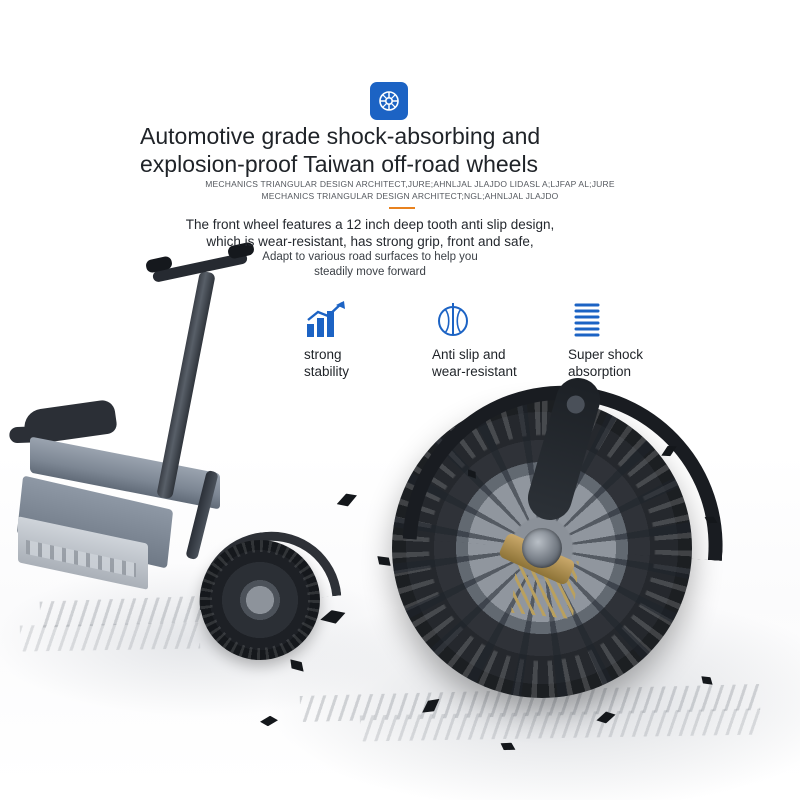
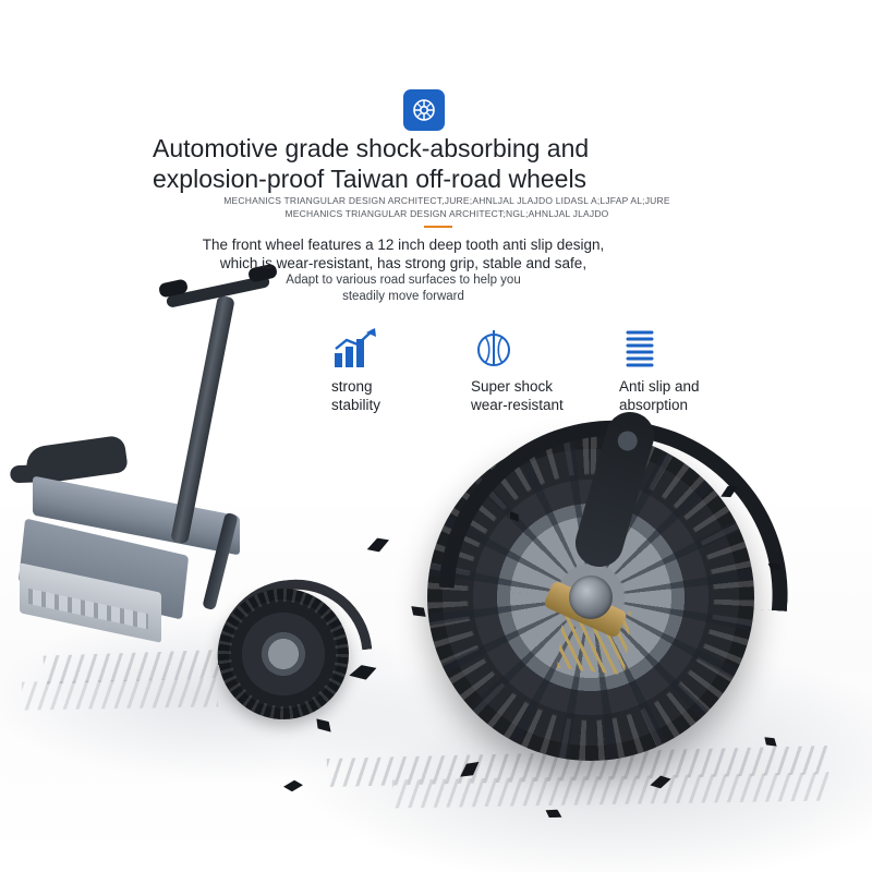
  Automotive grade shock-absorbing and
  explosion-proof Taiwan off-road wheels
  MECHANICS TRIANGULAR DESIGN ARCHITECT,JURE;AHNLJAL JLAJDO LIDASL A;LJFAP AL;JURE
  MECHANICS TRIANGULAR DESIGN ARCHITECT;NGL;AHNLJAL JLAJDO
  The front wheel features a 12 inch deep tooth anti slip design,
- which is wear-resistant, has strong grip, front and safe,
+ which is wear-resistant, has strong grip, stable and safe,
  Adapt to various road surfaces to help you
  steadily move forward
  strong
  stability
- Anti slip and
+ Super shock
  wear-resistant
- Super shock
+ Anti slip and
  absorption
